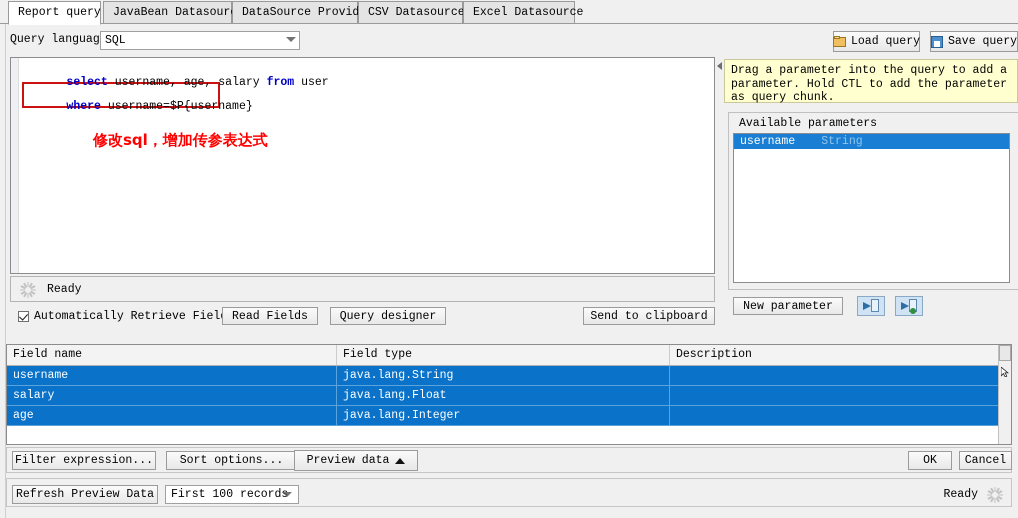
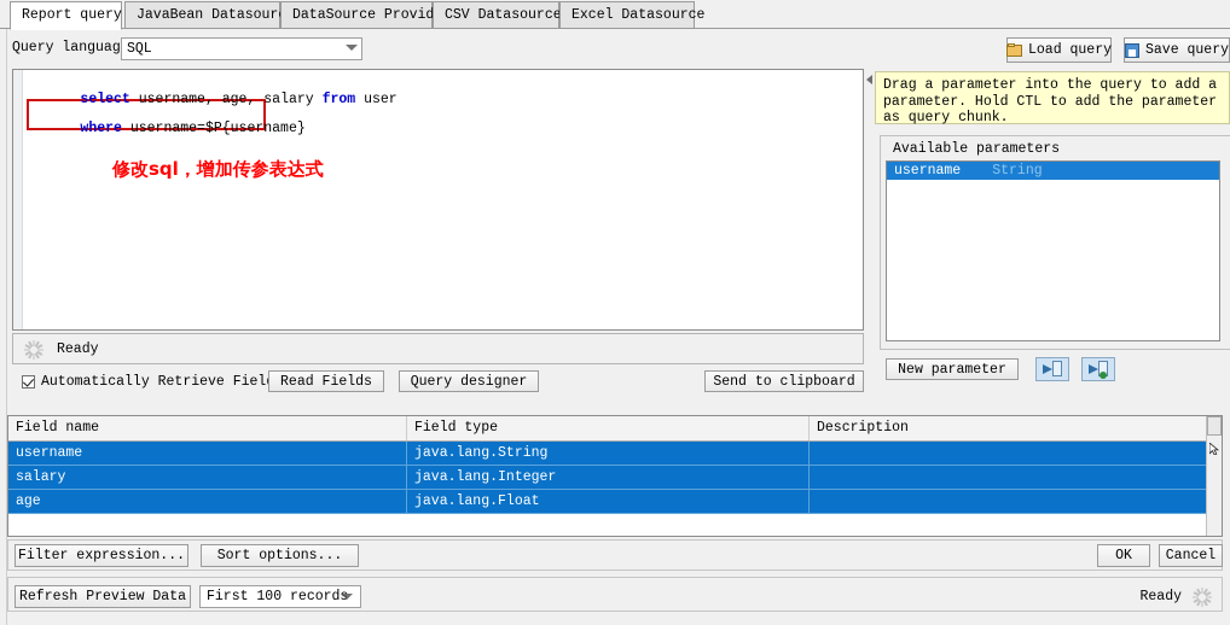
  Report query
  JavaBean Datasour
  DataSource Provid
  CSV Datasource
  Excel Datasource
  Query languag
  SQL
  Load query
  Save query
  select username, age, salary from user
  where username=$P{username}
  修改sql，增加传参表达式
  Ready
  Automatically Retrieve Fiel
  Read Fields
  Query designer
  Send to clipboard
  Drag a parameter into the query to add a parameter. Hold CTL to add the parameter as query chunk.
  Available parameters
  username
  String
  New parameter
  Field name
  Field type
  Description
  username
  java.lang.String
  salary
- java.lang.Float
+ java.lang.Integer
  age
- java.lang.Integer
+ java.lang.Float
  Filter expression...
  Sort options...
- Preview data
  OK
  Cancel
  Refresh Preview Data
  First 100 records
  Ready
